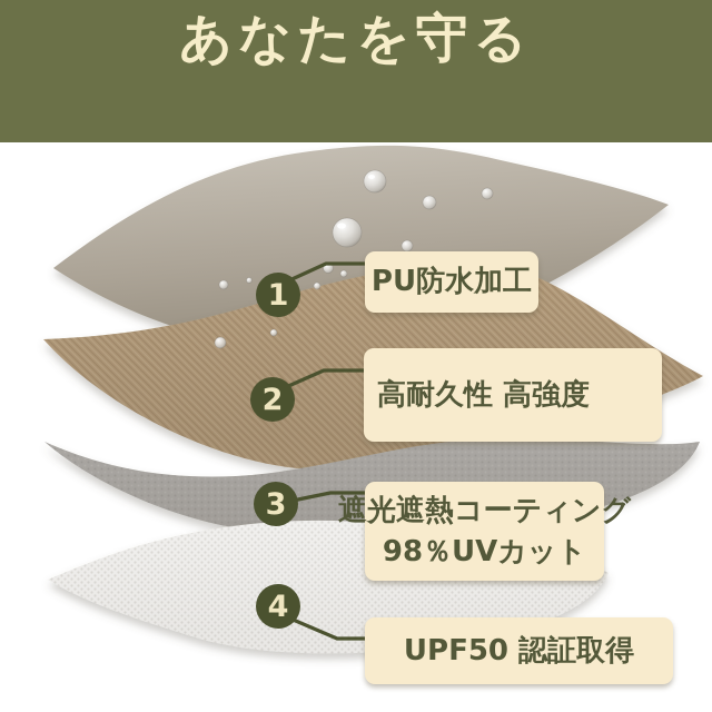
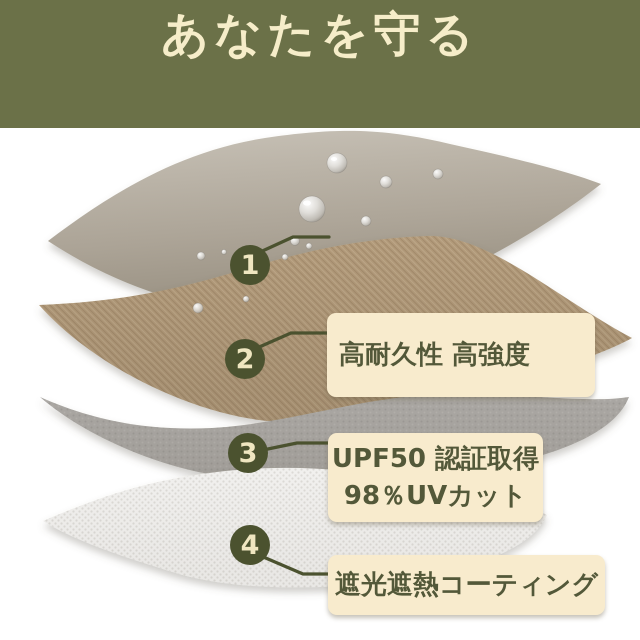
  あなたを守る
  1
  2
  3
  4
- PU防水加工
  高耐久性 高強度
- 遮光遮熱コーティング
+ UPF50 認証取得
  98％UVカット
- UPF50 認証取得
+ 遮光遮熱コーティング
